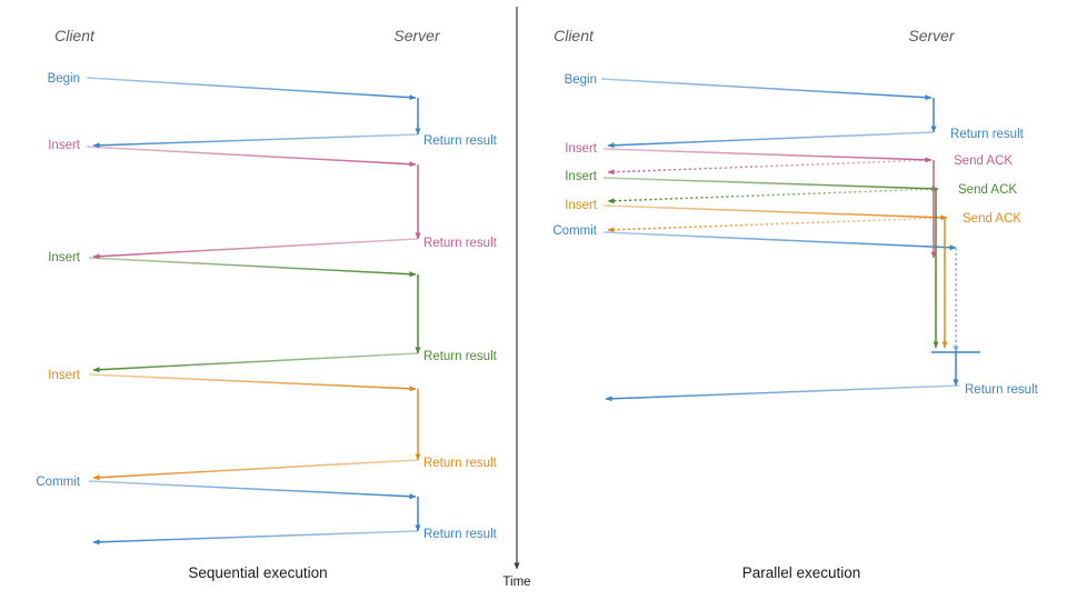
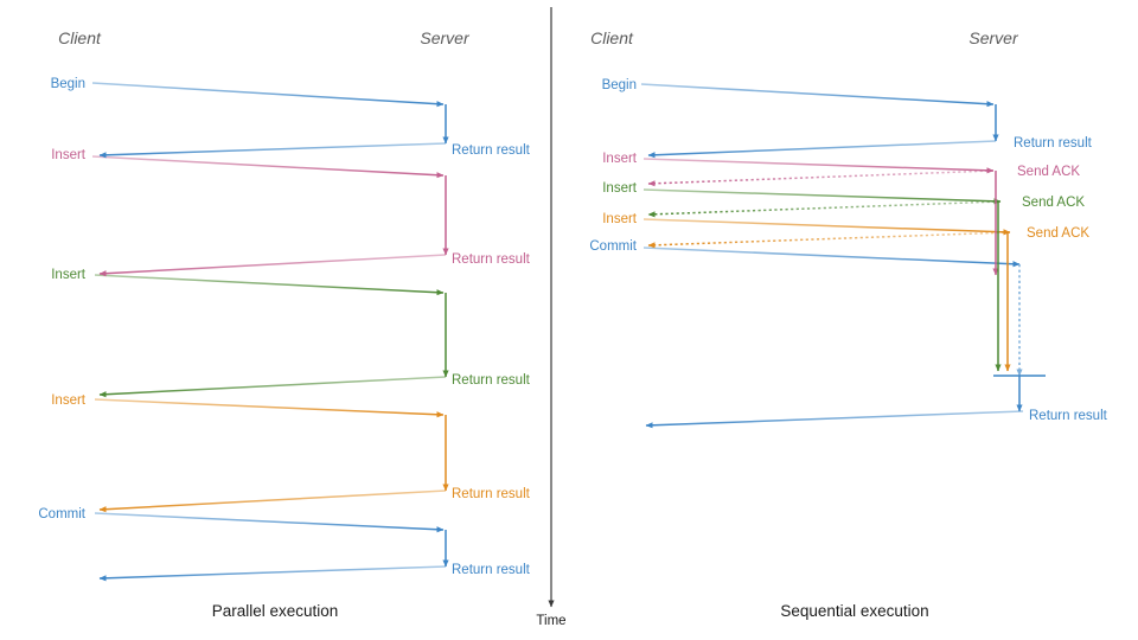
  Client
  Server
  Begin
  Insert
  Insert
  Insert
  Commit
  Return result
  Return result
  Return result
  Return result
  Return result
- Sequential execution
+ Parallel execution
  Client
  Server
  Begin
  Insert
  Insert
  Insert
  Commit
  Return result
  Send ACK
  Send ACK
  Send ACK
  Return result
- Parallel execution
+ Sequential execution
  Time
